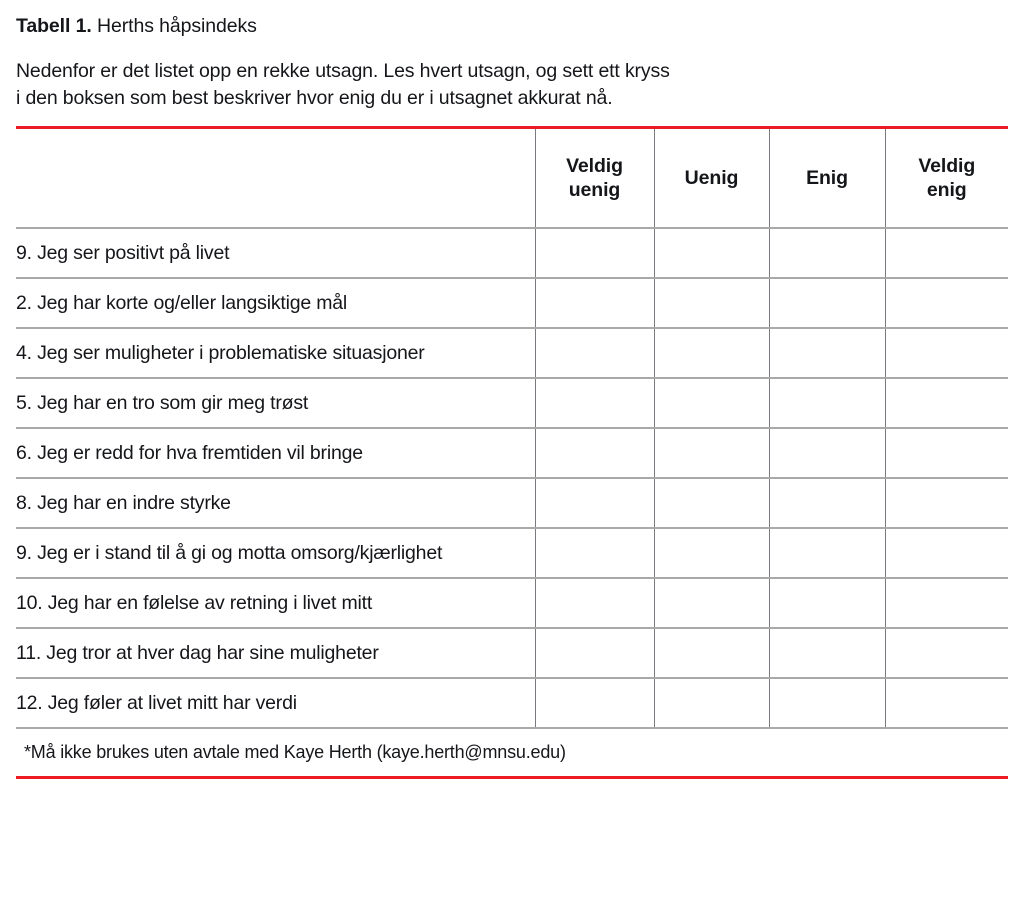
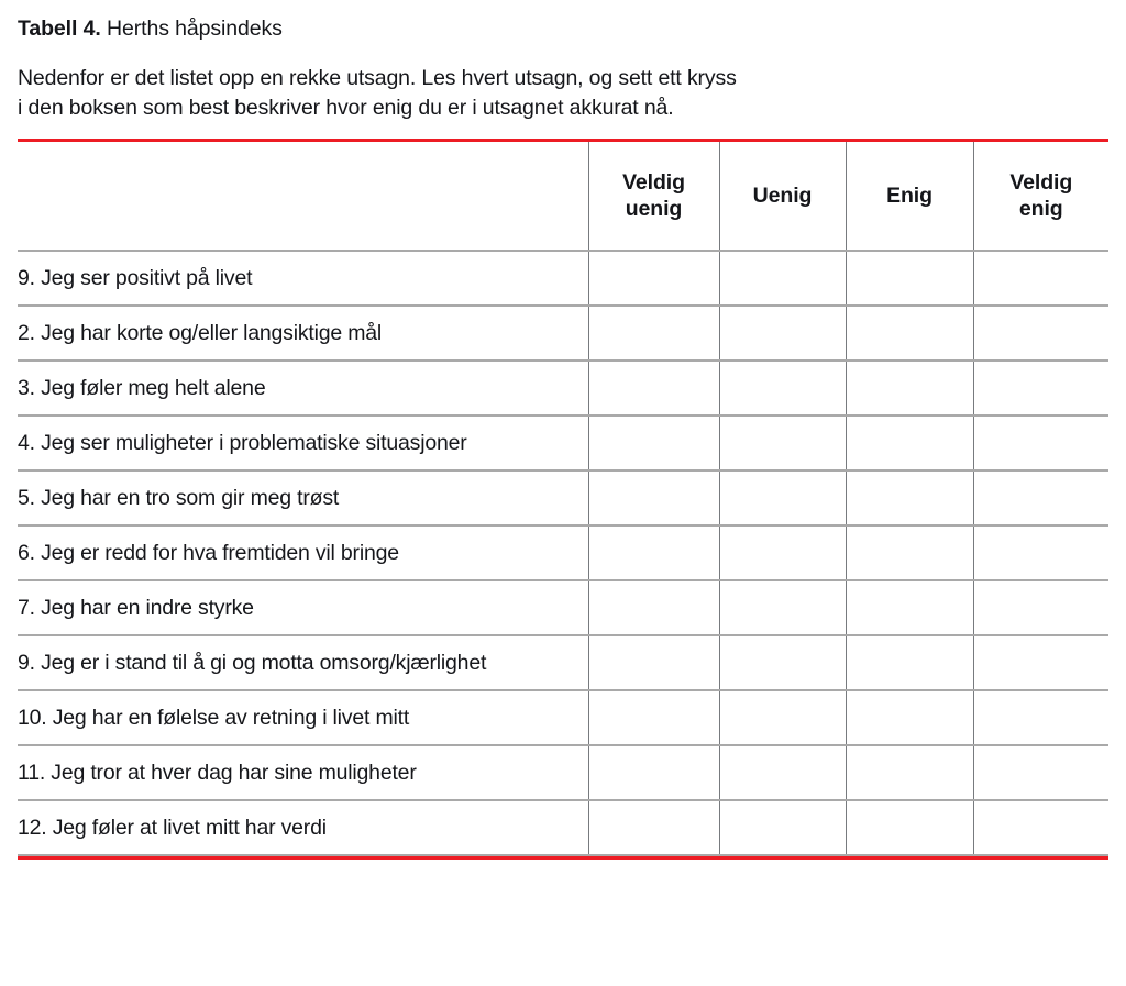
- Tabell 1. Herths håpsindeks
+ Tabell 4. Herths håpsindeks
  Nedenfor er det listet opp en rekke utsagn. Les hvert utsagn, og sett ett kryss
  i den boksen som best beskriver hvor enig du er i utsagnet akkurat nå.
  	Veldig uenig	Uenig	Enig	Veldig enig
  9. Jeg ser positivt på livet
  2. Jeg har korte og/eller langsiktige mål
+ 3. Jeg føler meg helt alene
  4. Jeg ser muligheter i problematiske situasjoner
  5. Jeg har en tro som gir meg trøst
  6. Jeg er redd for hva fremtiden vil bringe
- 8. Jeg har en indre styrke
+ 7. Jeg har en indre styrke
  9. Jeg er i stand til å gi og motta omsorg/kjærlighet
  10. Jeg har en følelse av retning i livet mitt
  11. Jeg tror at hver dag har sine muligheter
  12. Jeg føler at livet mitt har verdi
- *Må ikke brukes uten avtale med Kaye Herth (kaye.herth@mnsu.edu)
